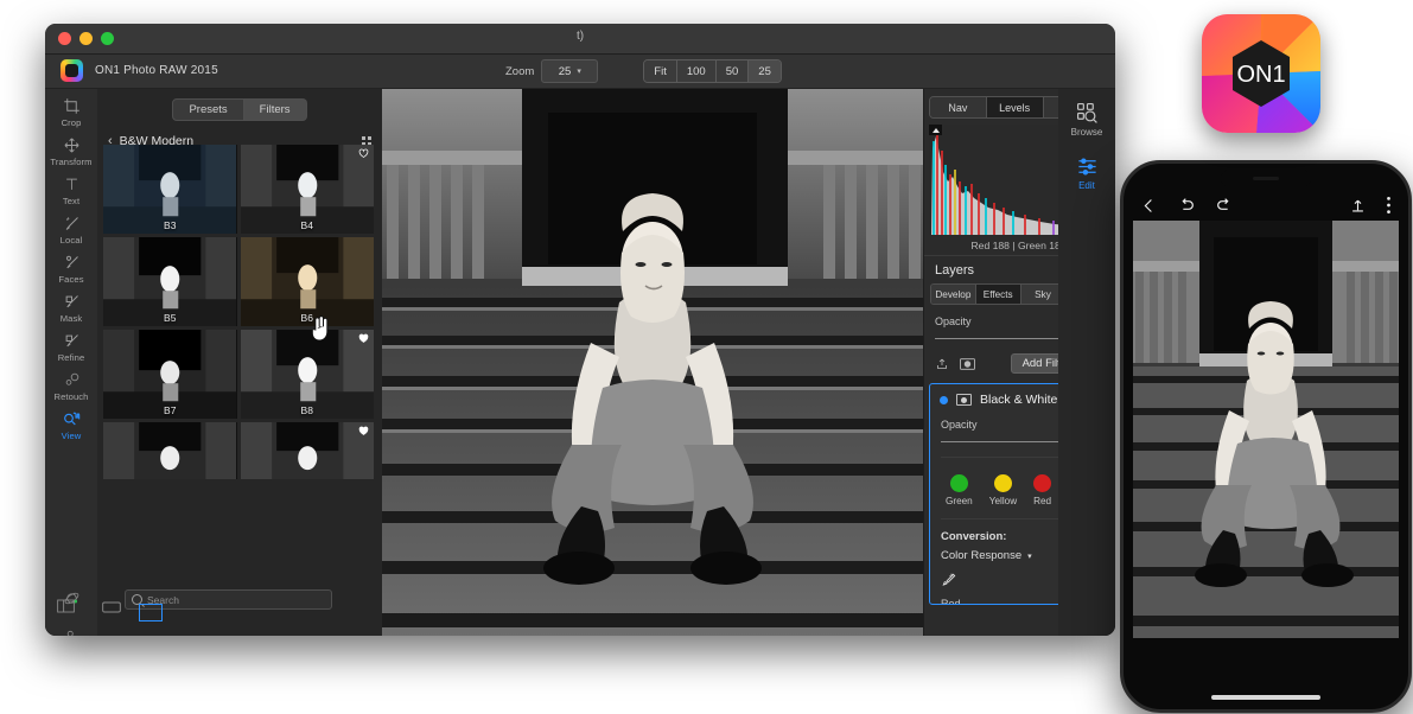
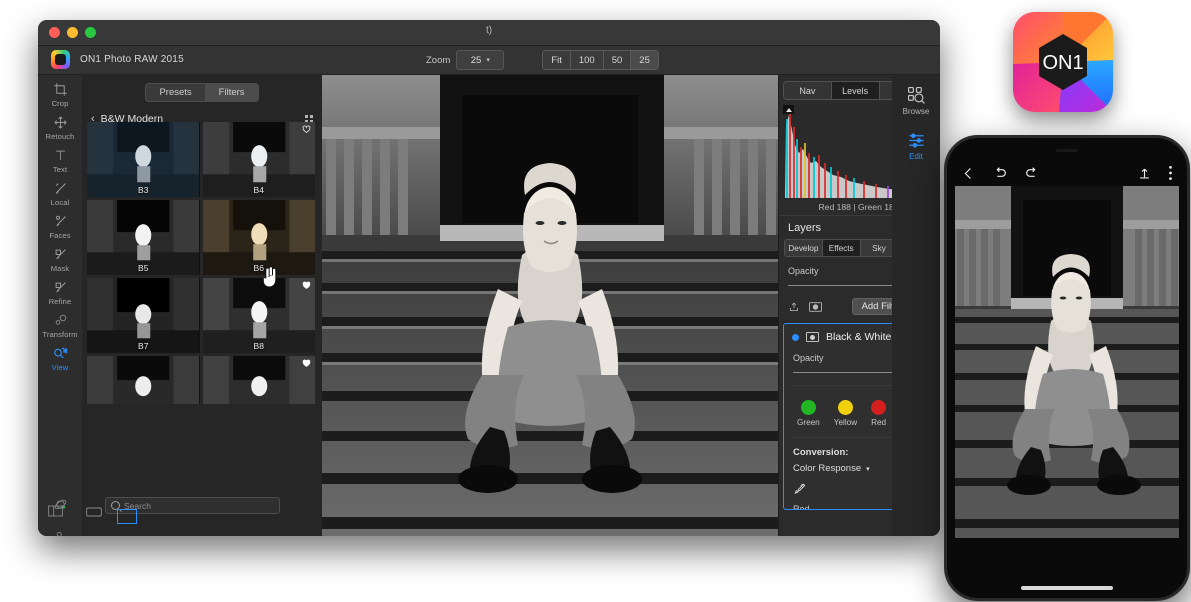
  t)
  ON1 Photo RAW 2015
  Zoom
  25
  Fit
  100
  50
  25
  Crop
- Transform
+ Retouch
  Text
  Local
  Faces
  Mask
  Refine
- Retouch
+ Transform
  View
  Presets
  Filters
  ‹
  B&W Modern
  B3
  B4
  B5
  B6
  B7
  B8
  Search
  Nav
  Levels
  Layers
  Develop
  Effects
  Sky
  Opacity
  Black & White
  Opacity
  Green
  Yellow
  Red
  Conversion:
  Color Response
  Browse
  Edit
  ON1
